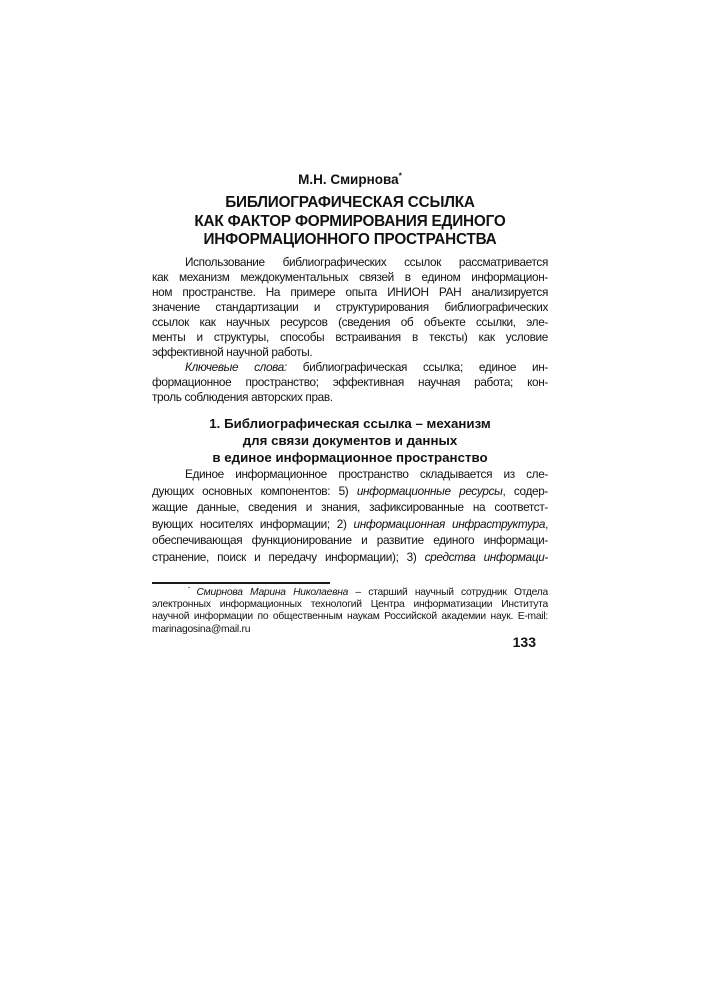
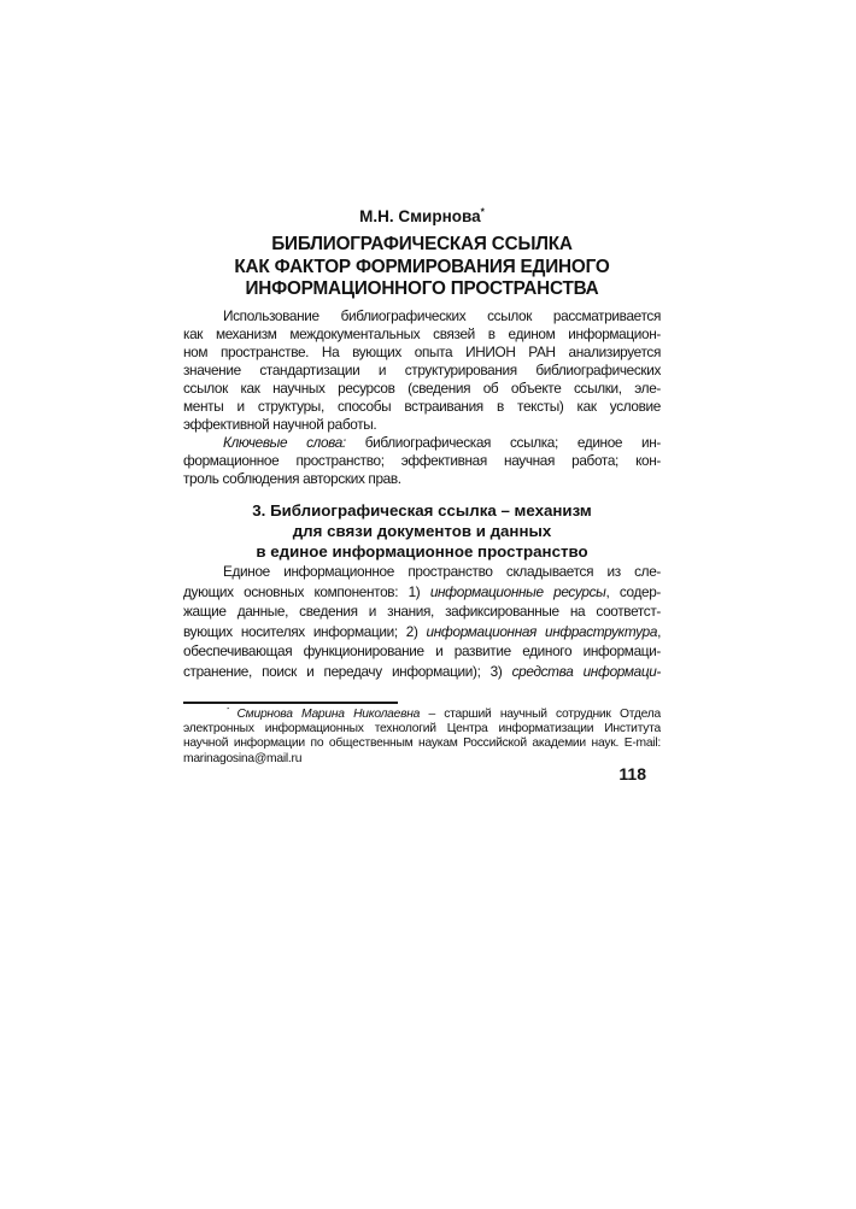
  М.Н. Смирнова*
  БИБЛИОГРАФИЧЕСКАЯ ССЫЛКА
  КАК ФАКТОР ФОРМИРОВАНИЯ ЕДИНОГО
  ИНФОРМАЦИОННОГО ПРОСТРАНСТВА
  Использование библиографических ссылок рассматривается
  как механизм междокументальных связей в едином информацион-
- ном пространстве. На примере опыта ИНИОН РАН анализируется
+ ном пространстве. На вующих опыта ИНИОН РАН анализируется
  значение стандартизации и структурирования библиографических
  ссылок как научных ресурсов (сведения об объекте ссылки, эле-
  менты и структуры, способы встраивания в тексты) как условие
  эффективной научной работы.
  Ключевые слова: библиографическая ссылка; единое ин-
  формационное пространство; эффективная научная работа; кон-
  троль соблюдения авторских прав.
- 1. Библиографическая ссылка – механизм
+ 3. Библиографическая ссылка – механизм
  для связи документов и данных
  в единое информационное пространство
  Единое информационное пространство складывается из сле-
- дующих основных компонентов: 5) информационные ресурсы, содер-
+ дующих основных компонентов: 1) информационные ресурсы, содер-
  жащие данные, сведения и знания, зафиксированные на соответст-
  вующих носителях информации; 2) информационная инфраструктура,
  обеспечивающая функционирование и развитие единого информаци-
  странение, поиск и передачу информации); 3) средства информаци-
  Смирнова Марина Николаевна – старший научный сотрудник Отдела
  электронных информационных технологий Центра информатизации Института
  научной информации по общественным наукам Российской академии наук. E-mail:
  marinagosina@mail.ru
- 133
+ 118
